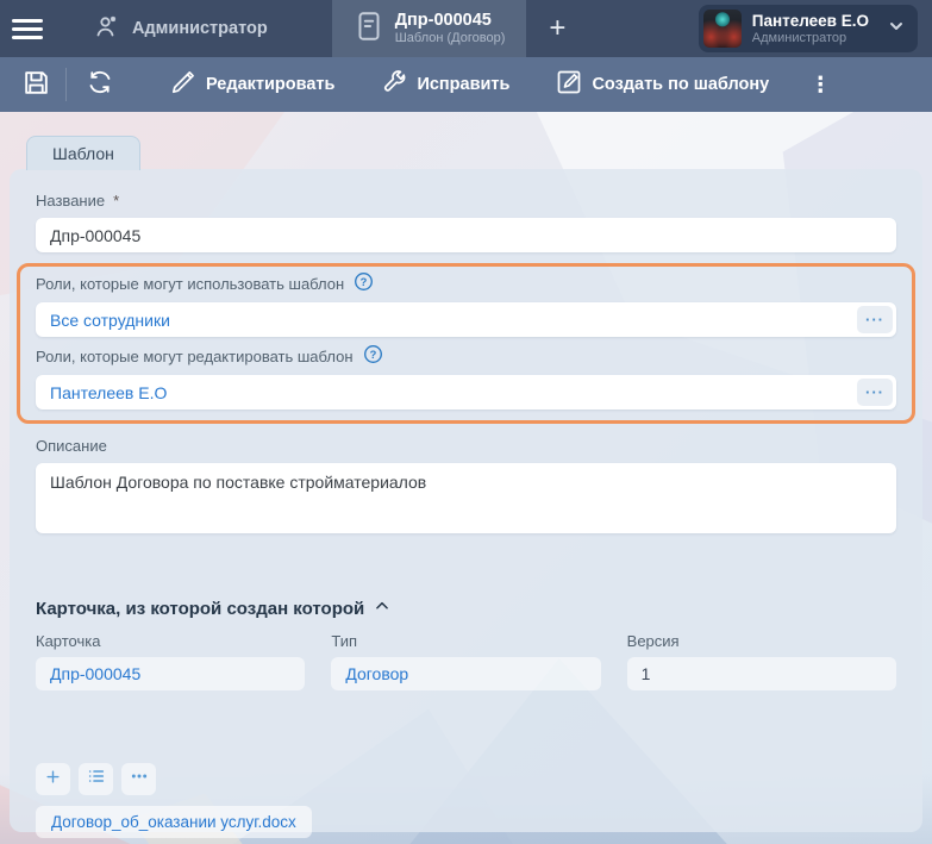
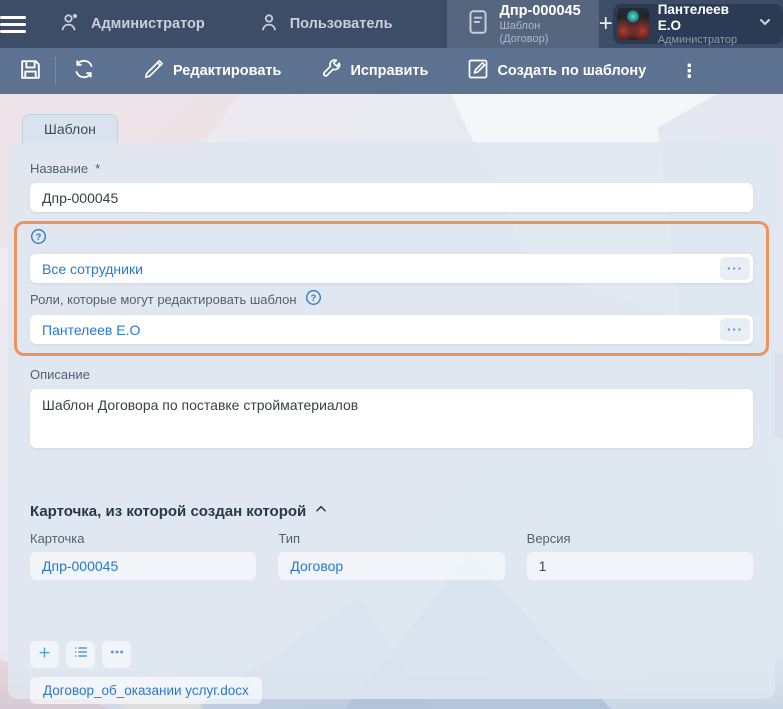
  Администратор
+ Пользователь
  Дпр-000045
  Шаблон (Договор)
  +
  Пантелеев Е.О
  Администратор
  Редактировать
  Исправить
  Создать по шаблону
  ⋮
  Шаблон
  Название *
  Дпр-000045
- Роли, которые могут использовать шаблон
  ?
  Все сотрудники
  ···
  Роли, которые могут редактировать шаблон
  ?
  Пантелеев Е.О
  ···
  Описание
  Шаблон Договора по поставке стройматериалов
  Карточка, из которой создан которой
  Карточка
  Дпр-000045
  Тип
  Договор
  Версия
  1
  Договор_об_оказании услуг.docx
